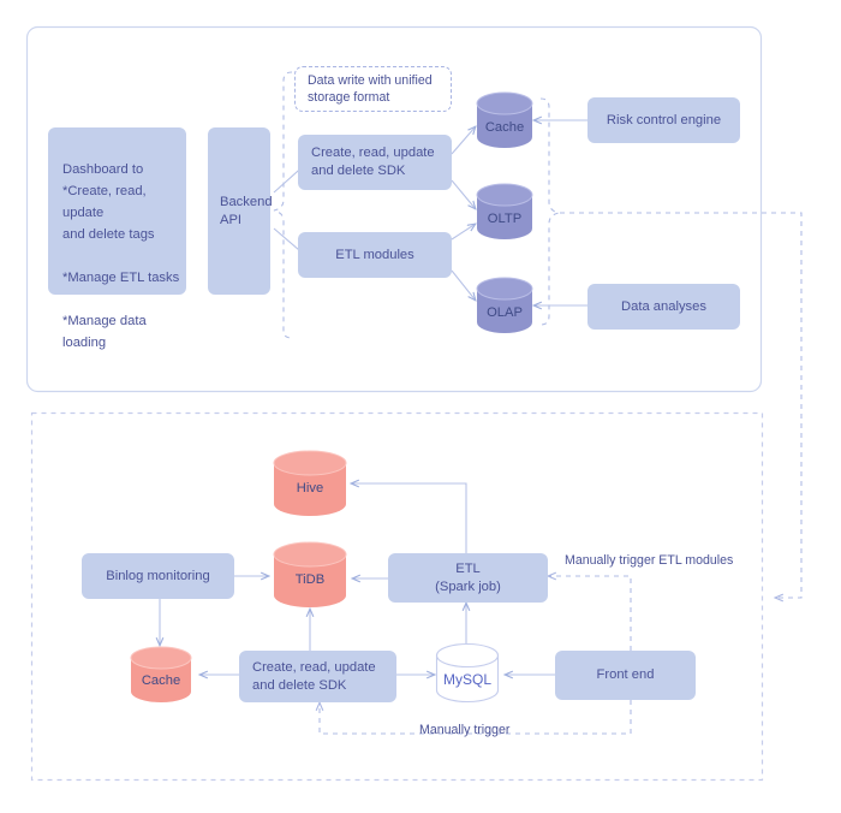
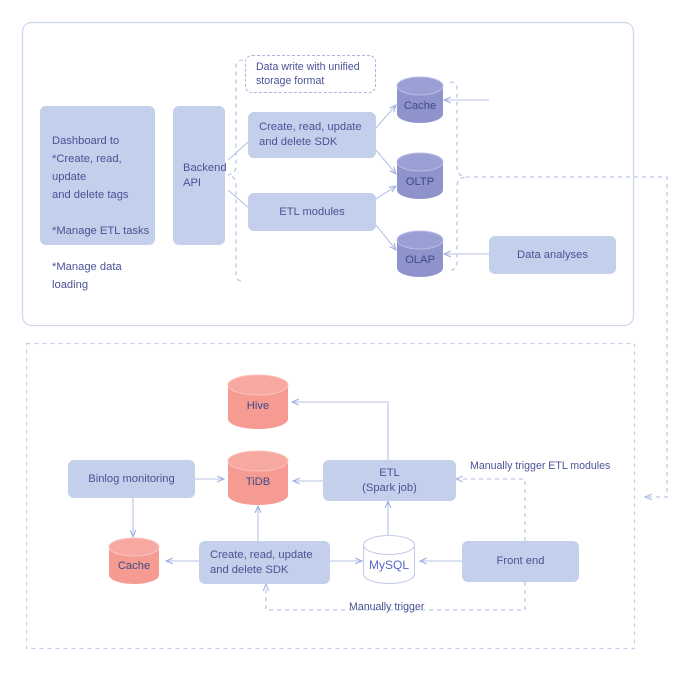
  Dashboard to
  *Create, read, update
  and delete tags
  *Manage ETL tasks
  *Manage data loading
  Backend
  API
  Data write with unified
  storage format
  Create, read, update
  and delete SDK
  ETL modules
  Cache
  OLTP
  OLAP
- Risk control engine
  Data analyses
  Hive
  TiDB
  Cache
  MySQL
  Binlog monitoring
  ETL
  (Spark job)
  Create, read, update
  and delete SDK
  Front end
  Manually trigger ETL modules
  Manually trigger
